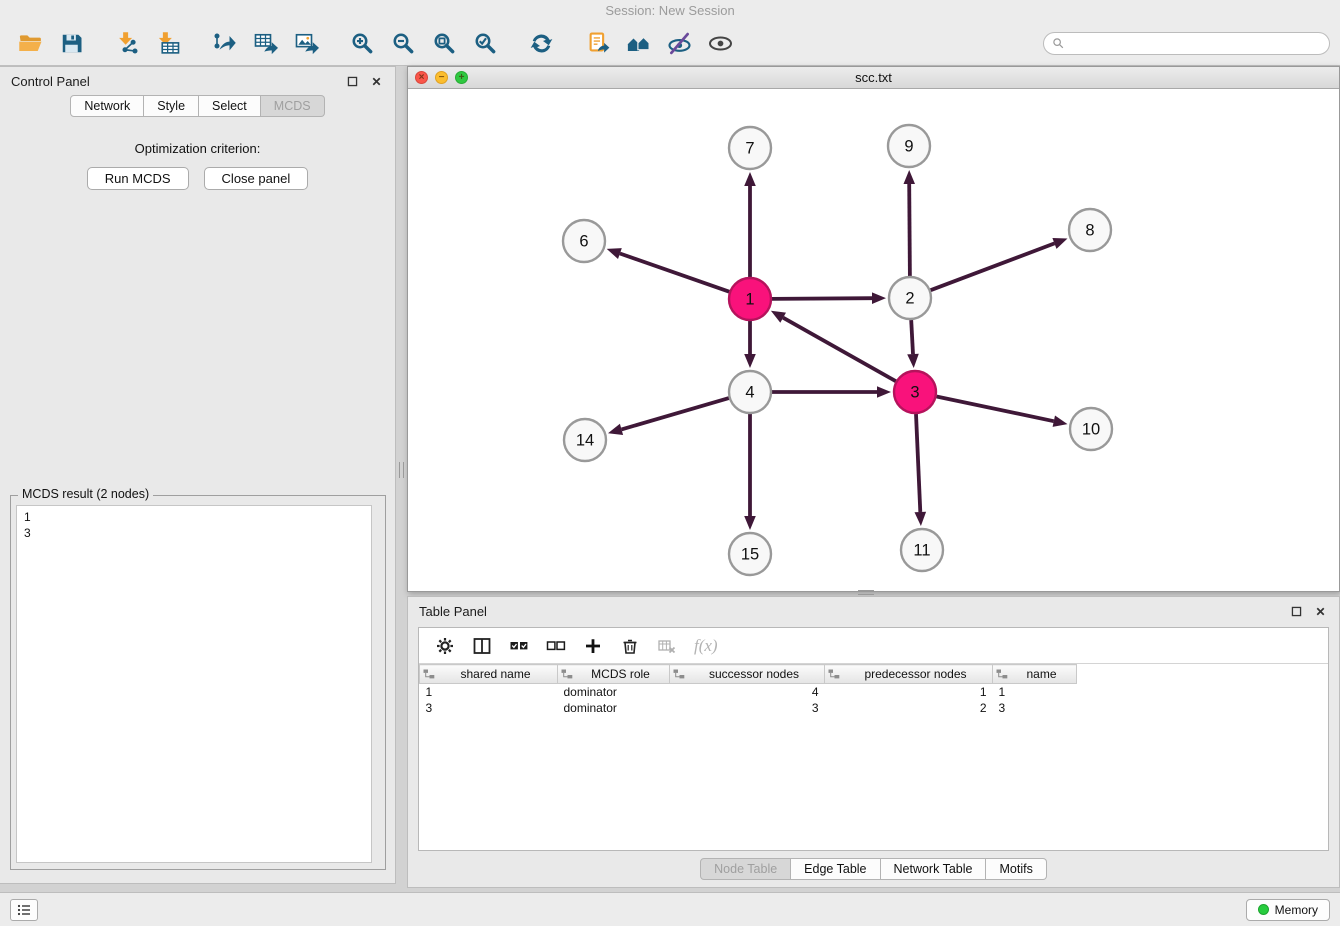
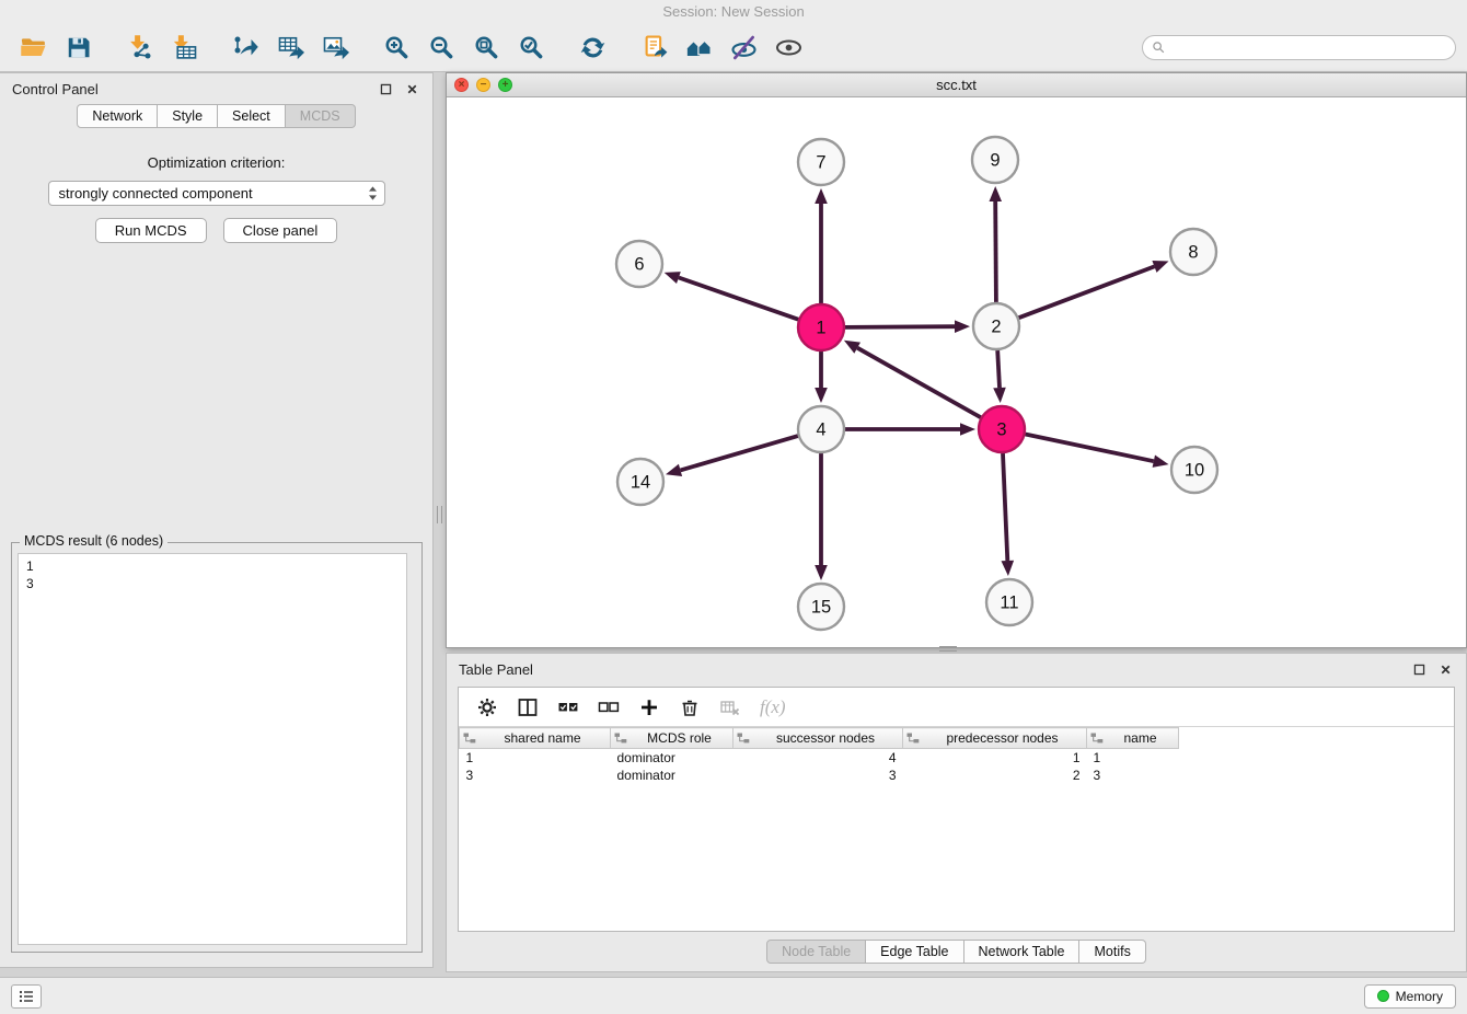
  Session: New Session
  Control Panel
  Network
  Style
  Select
  MCDS
  Optimization criterion:
+ strongly connected component
  Run MCDS
  Close panel
- MCDS result (2 nodes)
+ MCDS result (6 nodes)
  1
  3
  ×
  −
  +
  scc.txt
  7
  9
  6
  8
  1
  2
  4
  3
  14
  10
  15
  11
  Table Panel
  f(x)
  shared name	MCDS role	successor nodes	predecessor nodes	name
  1	dominator	4	1	1
  3	dominator	3	2	3
  Node Table
  Edge Table
  Network Table
  Motifs
  Memory
